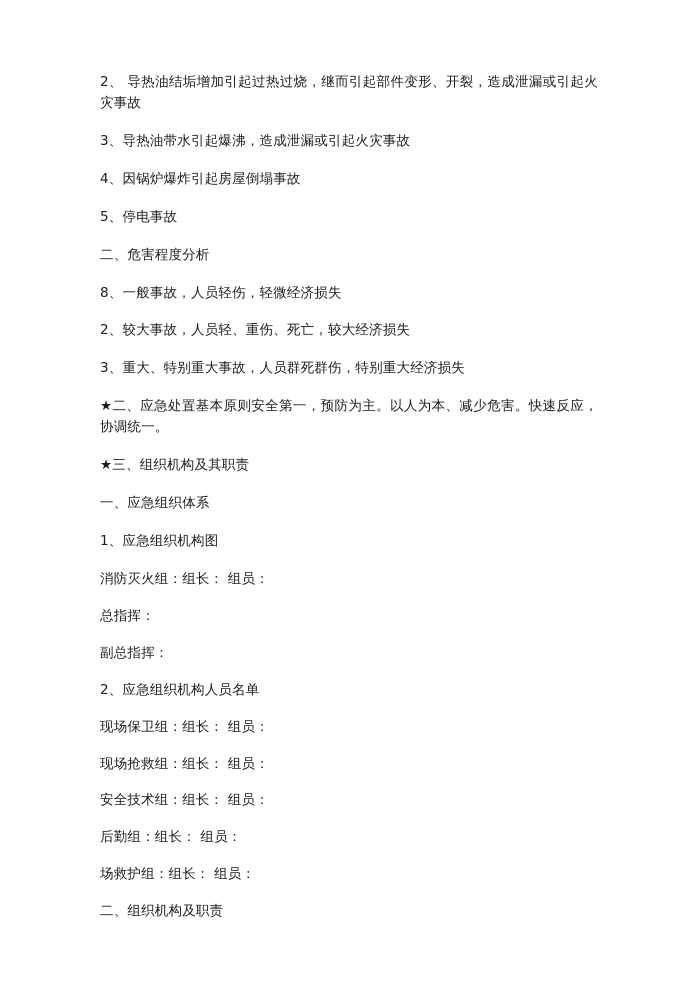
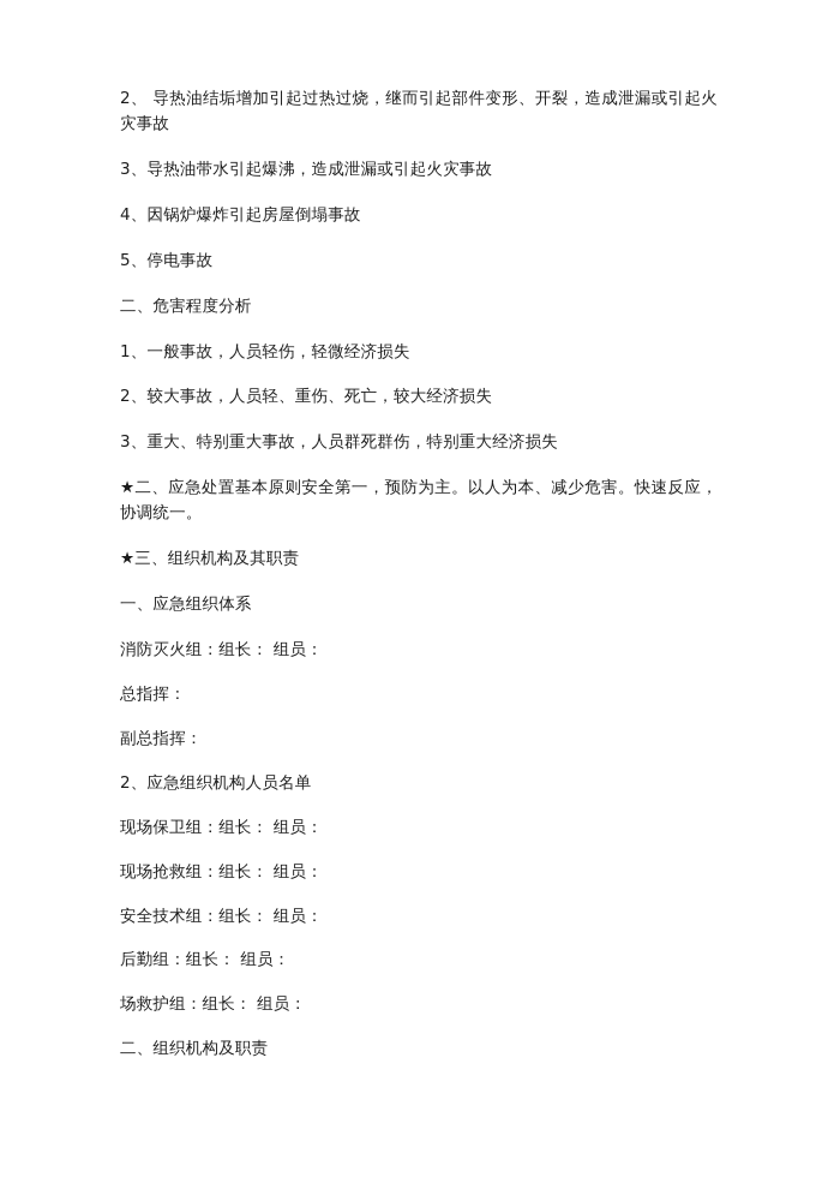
  2、 导热油结垢增加引起过热过烧，继而引起部件变形、开裂，造成泄漏或引起火灾事故
  3、导热油带水引起爆沸，造成泄漏或引起火灾事故
  4、因锅炉爆炸引起房屋倒塌事故
  5、停电事故
  二、危害程度分析
- 8、一般事故，人员轻伤，轻微经济损失
+ 1、一般事故，人员轻伤，轻微经济损失
  2、较大事故，人员轻、重伤、死亡，较大经济损失
  3、重大、特别重大事故，人员群死群伤，特别重大经济损失
  ★二、应急处置基本原则安全第一，预防为主。以人为本、减少危害。快速反应，协调统一。
  ★三、组织机构及其职责
  一、应急组织体系
- 1、应急组织机构图
  消防灭火组：组长： 组员：
  总指挥：
  副总指挥：
  2、应急组织机构人员名单
  现场保卫组：组长： 组员：
  现场抢救组：组长： 组员：
  安全技术组：组长： 组员：
  后勤组：组长： 组员：
  场救护组：组长： 组员：
  二、组织机构及职责
